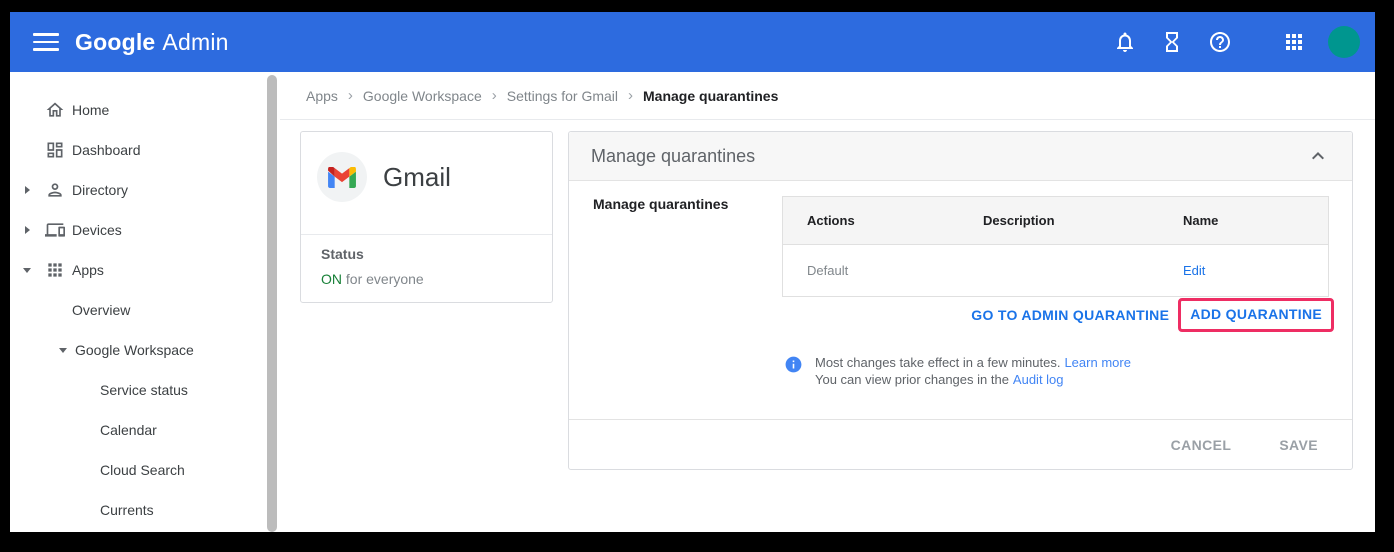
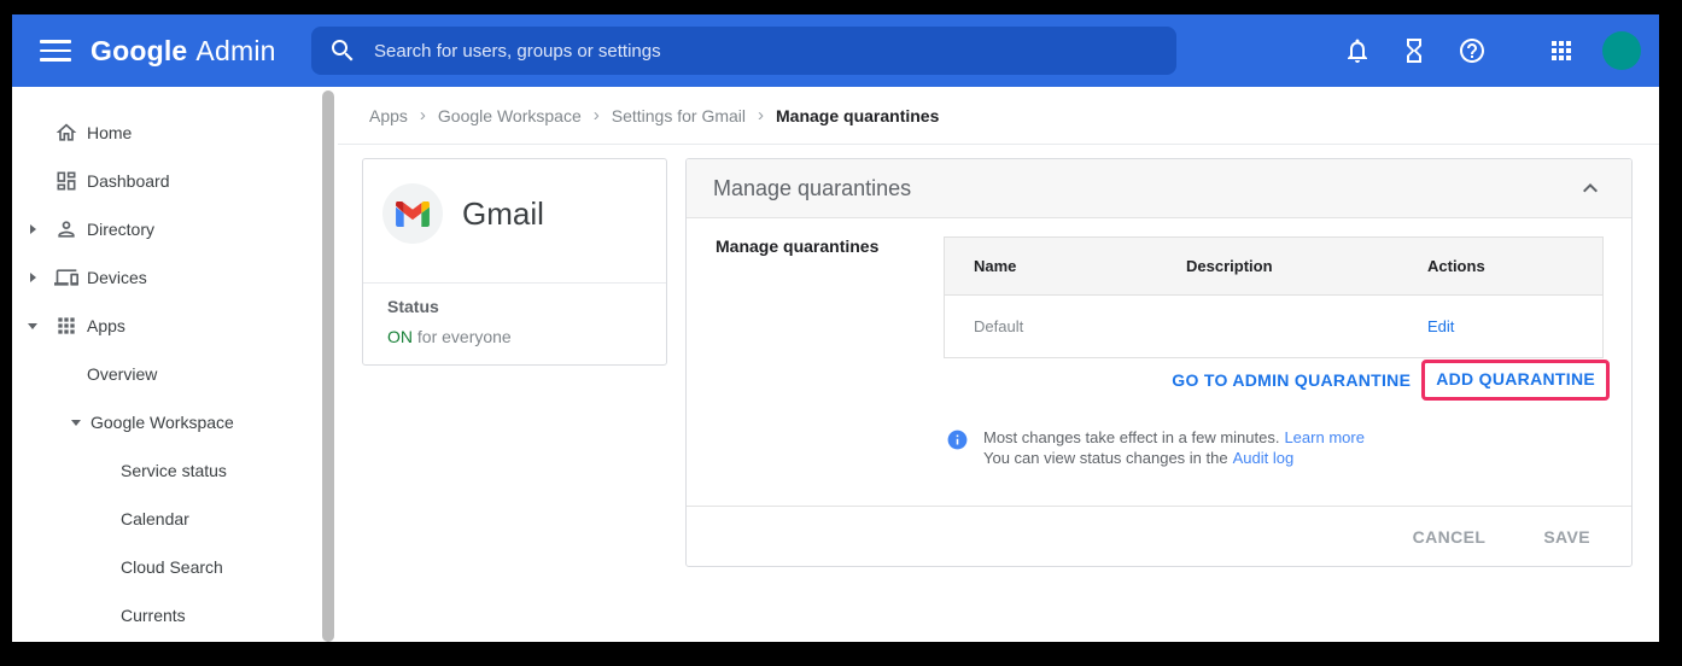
  Google
  Admin
+ Search for users, groups or settings
  Home
  Dashboard
  Directory
  Devices
  Apps
  Overview
  Google Workspace
  Service status
  Calendar
  Cloud Search
  Currents
  Apps
  ›
  Google Workspace
  ›
  Settings for Gmail
  ›
  Manage quarantines
  Gmail
  Status
  ON for everyone
  Manage quarantines
  Manage quarantines
- Actions
+ Name
  Description
- Name
+ Actions
  Default
  Edit
  GO TO ADMIN QUARANTINE
  ADD QUARANTINE
  Most changes take effect in a few minutes. Learn more
- You can view prior changes in the Audit log
+ You can view status changes in the Audit log
  CANCEL
  SAVE
